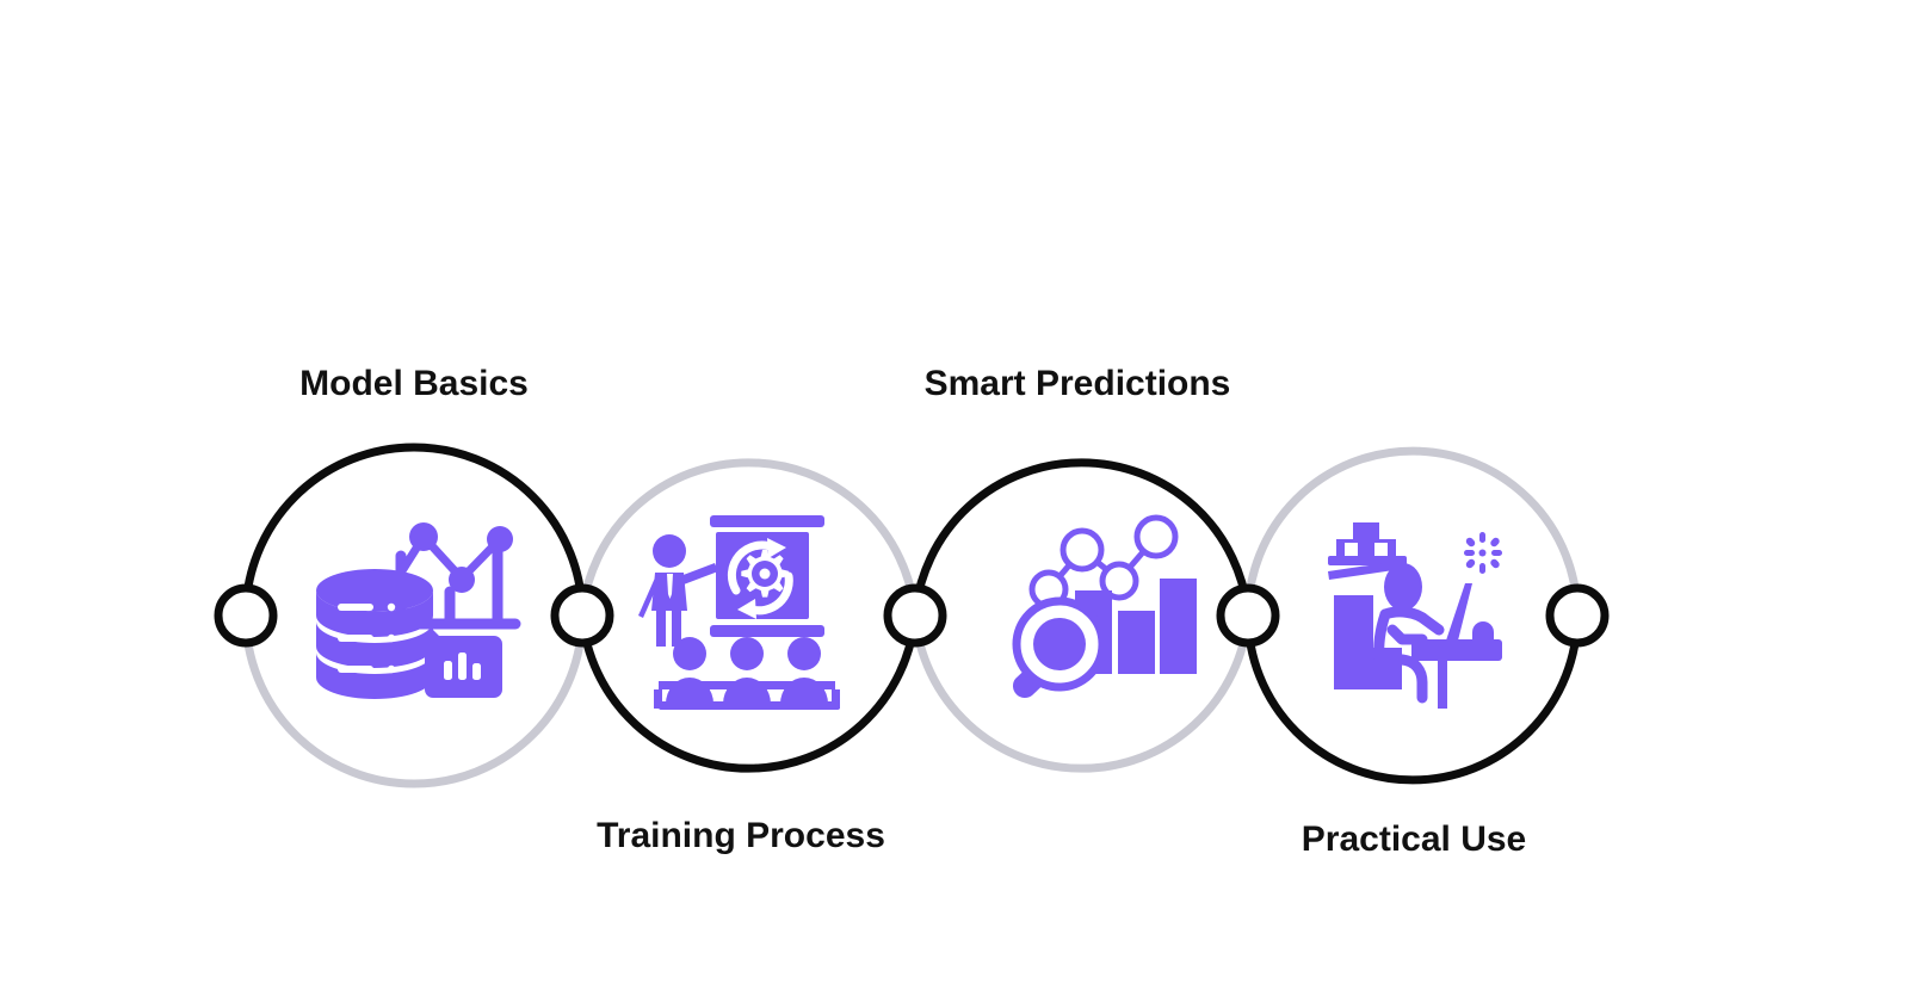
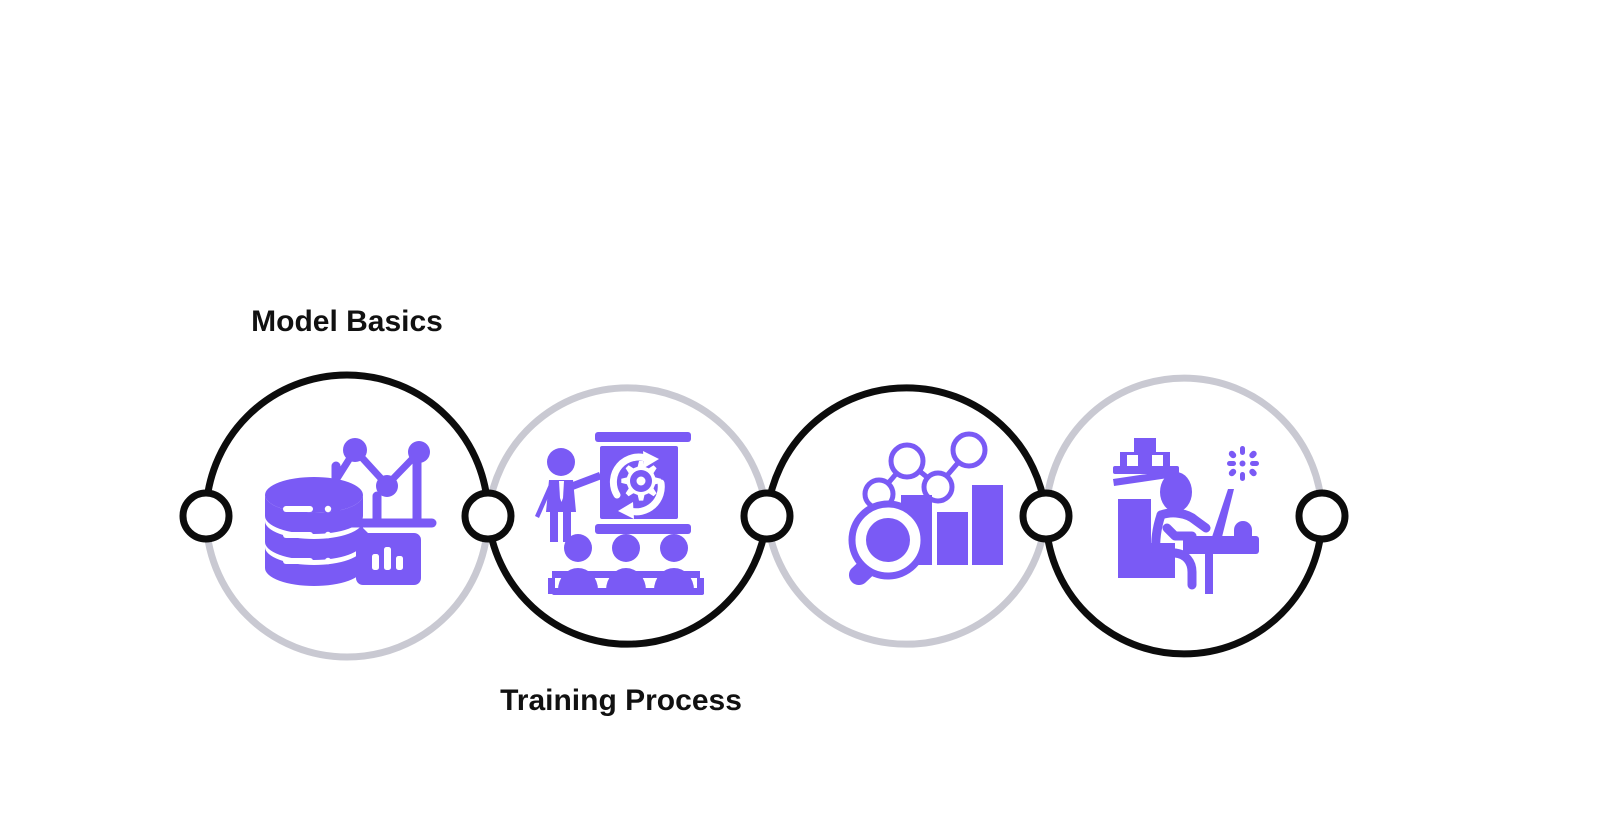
  Model Basics
  Training Process
- Smart Predictions
- Practical Use
